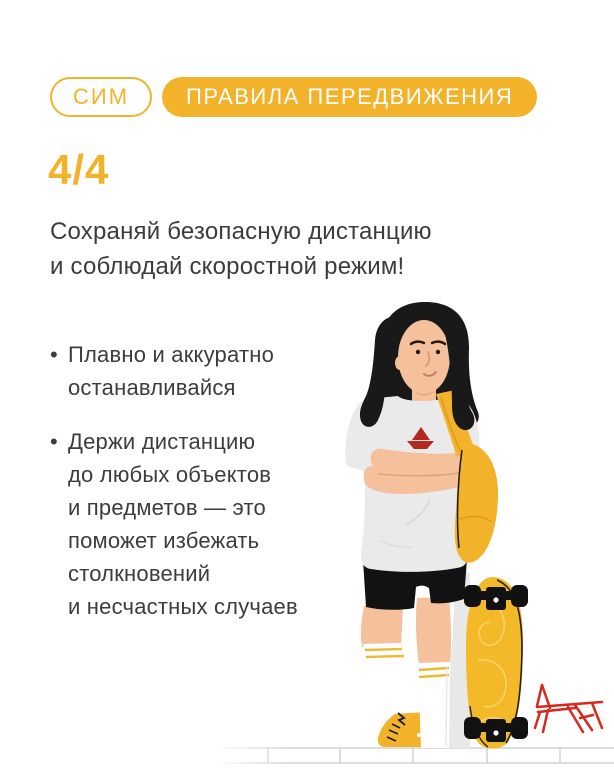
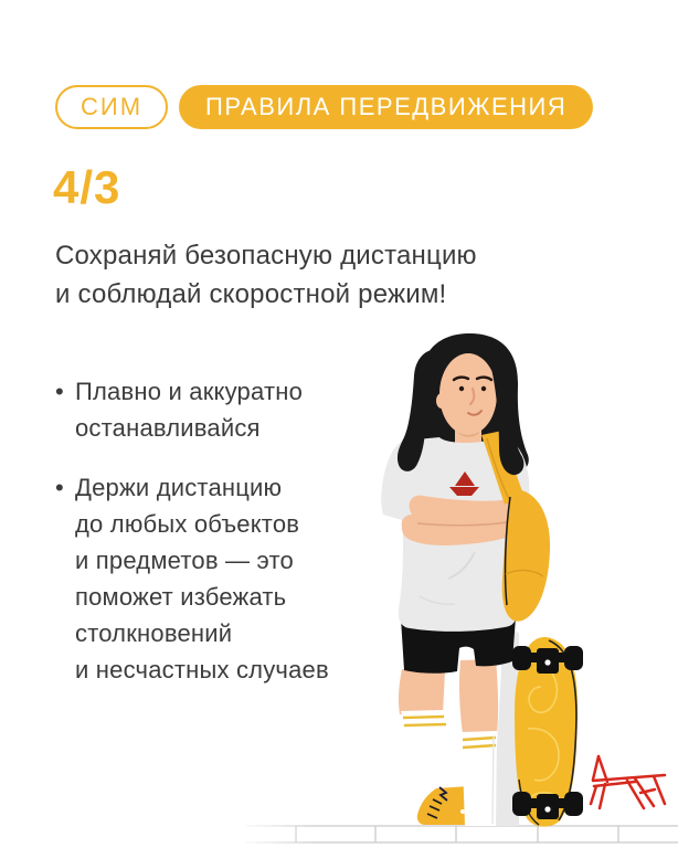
  СИМ
  ПРАВИЛА ПЕРЕДВИЖЕНИЯ
- 4/4
+ 4/3
  Сохраняй безопасную дистанцию
  и соблюдай скоростной режим!
  Плавно и аккуратно
  останавливайся
  Держи дистанцию
  до любых объектов
  и предметов — это
  поможет избежать
  столкновений
  и несчастных случаев
